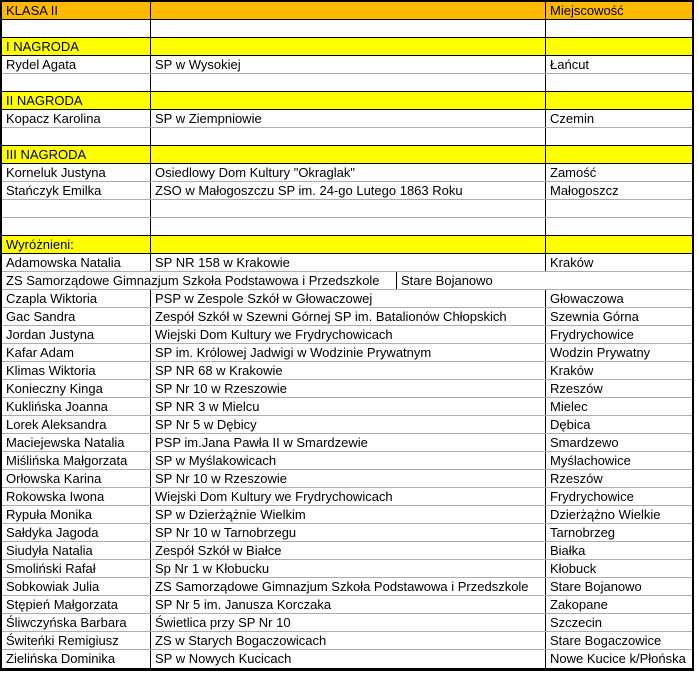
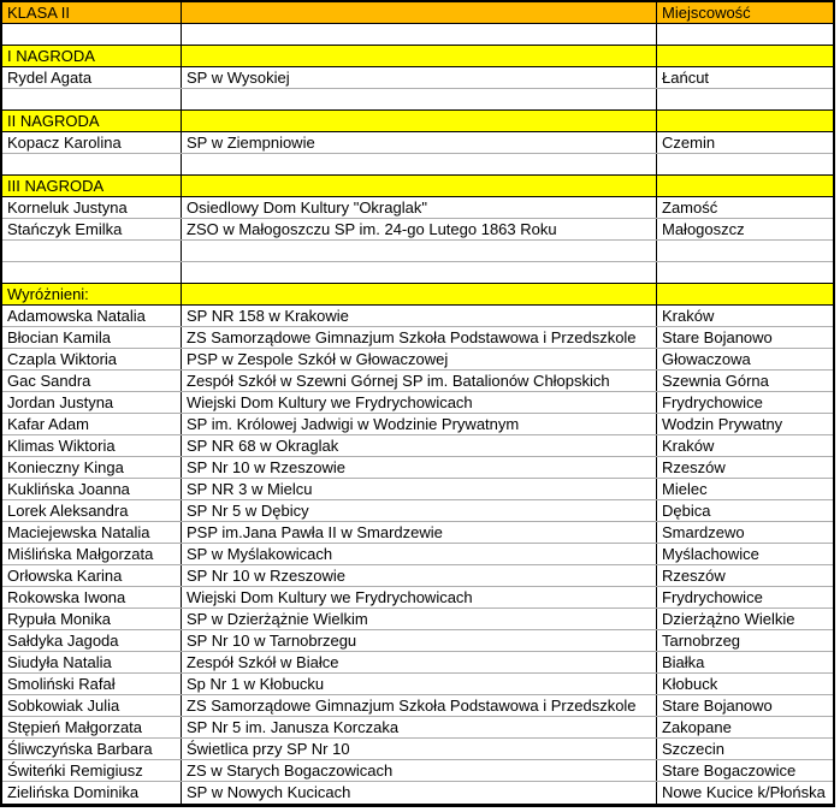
  KLASA II
  Miejscowość
  I NAGRODA
  Rydel Agata
  SP w Wysokiej
  Łańcut
  II NAGRODA
  Kopacz Karolina
  SP w Ziempniowie
  Czemin
  III NAGRODA
  Korneluk Justyna
  Osiedlowy Dom Kultury "Okraglak"
  Zamość
  Stańczyk Emilka
  ZSO w Małogoszczu SP im. 24-go Lutego 1863 Roku
  Małogoszcz
  Wyróżnieni:
  Adamowska Natalia
  SP NR 158 w Krakowie
  Kraków
+ Błocian Kamila
  ZS Samorządowe Gimnazjum Szkoła Podstawowa i Przedszkole
  Stare Bojanowo
  Czapla Wiktoria
  PSP w Zespole Szkół w Głowaczowej
  Głowaczowa
  Gac Sandra
  Zespół Szkół w Szewni Górnej SP im. Batalionów Chłopskich
  Szewnia Górna
  Jordan Justyna
  Wiejski Dom Kultury we Frydrychowicach
  Frydrychowice
  Kafar Adam
  SP im. Królowej Jadwigi w Wodzinie Prywatnym
  Wodzin Prywatny
  Klimas Wiktoria
- SP NR 68 w Krakowie
+ SP NR 68 w Okraglak
  Kraków
  Konieczny Kinga
  SP Nr 10 w Rzeszowie
  Rzeszów
  Kuklińska Joanna
  SP NR 3 w Mielcu
  Mielec
  Lorek Aleksandra
  SP Nr 5 w Dębicy
  Dębica
  Maciejewska Natalia
  PSP im.Jana Pawła II w Smardzewie
  Smardzewo
  Miślińska Małgorzata
  SP w Myślakowicach
  Myślachowice
  Orłowska Karina
  SP Nr 10 w Rzeszowie
  Rzeszów
  Rokowska Iwona
  Wiejski Dom Kultury we Frydrychowicach
  Frydrychowice
  Rypuła Monika
  SP w Dzierżążnie Wielkim
  Dzierżążno Wielkie
  Sałdyka Jagoda
  SP Nr 10 w Tarnobrzegu
  Tarnobrzeg
  Siudyła Natalia
  Zespół Szkół w Białce
  Białka
  Smoliński Rafał
  Sp Nr 1 w Kłobucku
  Kłobuck
  Sobkowiak Julia
  ZS Samorządowe Gimnazjum Szkoła Podstawowa i Przedszkole
  Stare Bojanowo
  Stępień Małgorzata
  SP Nr 5 im. Janusza Korczaka
  Zakopane
  Śliwczyńska Barbara
  Świetlica przy SP Nr 10
  Szczecin
  Świteńki Remigiusz
  ZS w Starych Bogaczowicach
  Stare Bogaczowice
  Zielińska Dominika
  SP w Nowych Kucicach
  Nowe Kucice k/Płońska
